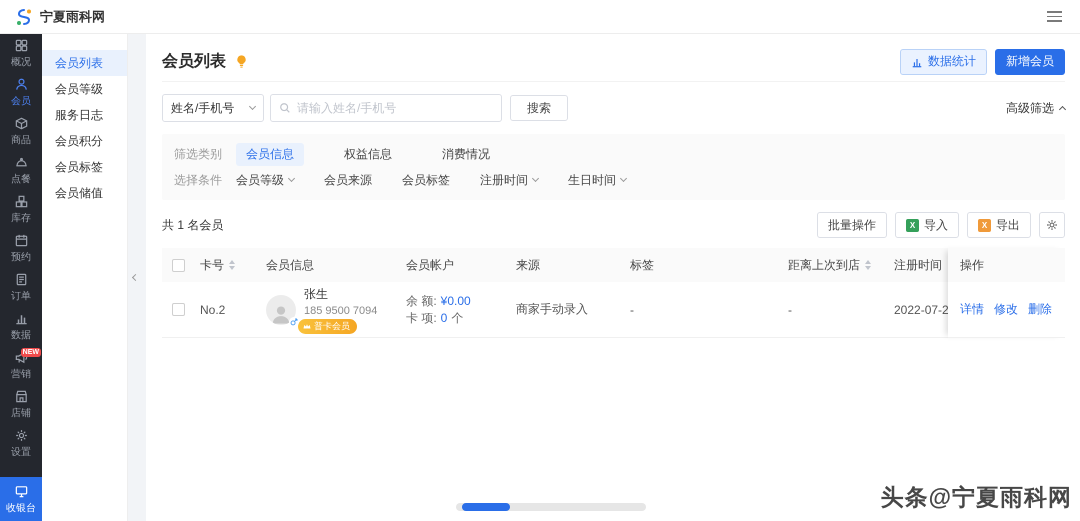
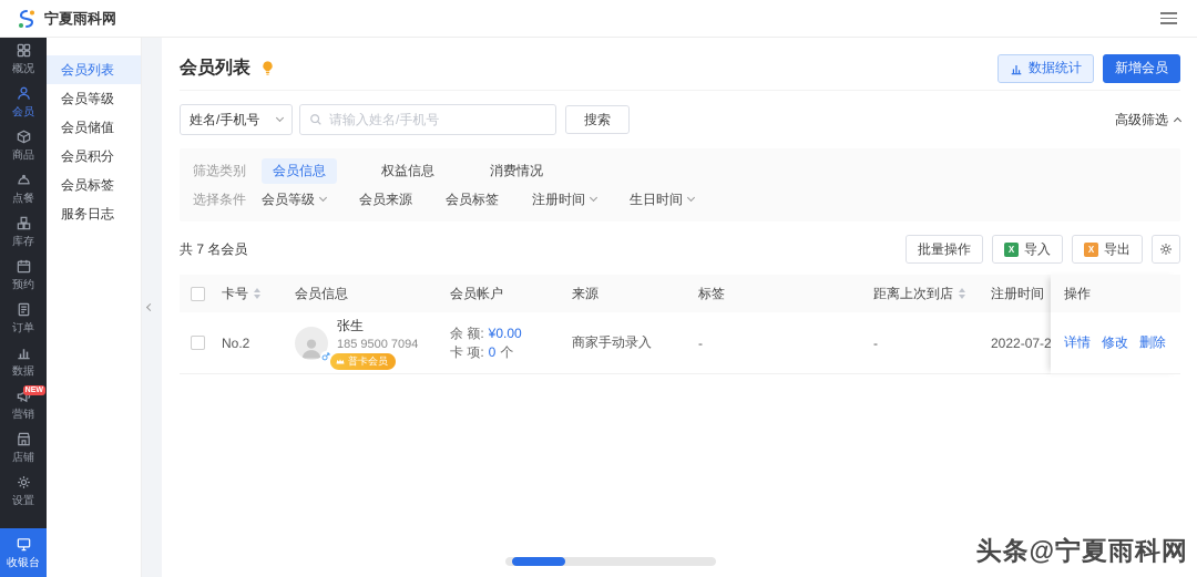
  宁夏雨科网
  概况
  会员
  商品
  点餐
  库存
  预约
  订单
  数据
  营销
  店铺
  设置
  收银台
  会员列表
  会员等级
- 服务日志
+ 会员储值
  会员积分
  会员标签
- 会员储值
+ 服务日志
  会员列表
  数据统计
  新增会员
  姓名/手机号
  请输入姓名/手机号
  搜索
  高级筛选
  筛选类别
  会员信息
  权益信息
  消费情况
  选择条件
  会员等级
  会员来源
  会员标签
  注册时间
  生日时间
- 共 1 名会员
+ 共 7 名会员
  批量操作
  X
  导入
  X
  导出
  卡号
  会员信息
  会员帐户
  来源
  标签
  距离上次到店
  注册时间
  No.2
  张生
  185 9500 7094
  普卡会员
  余 额:
  ¥0.00
  卡 项:
  0
  个
  商家手动录入
  -
  -
  操作
  详情
  修改
  删除
  头条@宁夏雨科网
